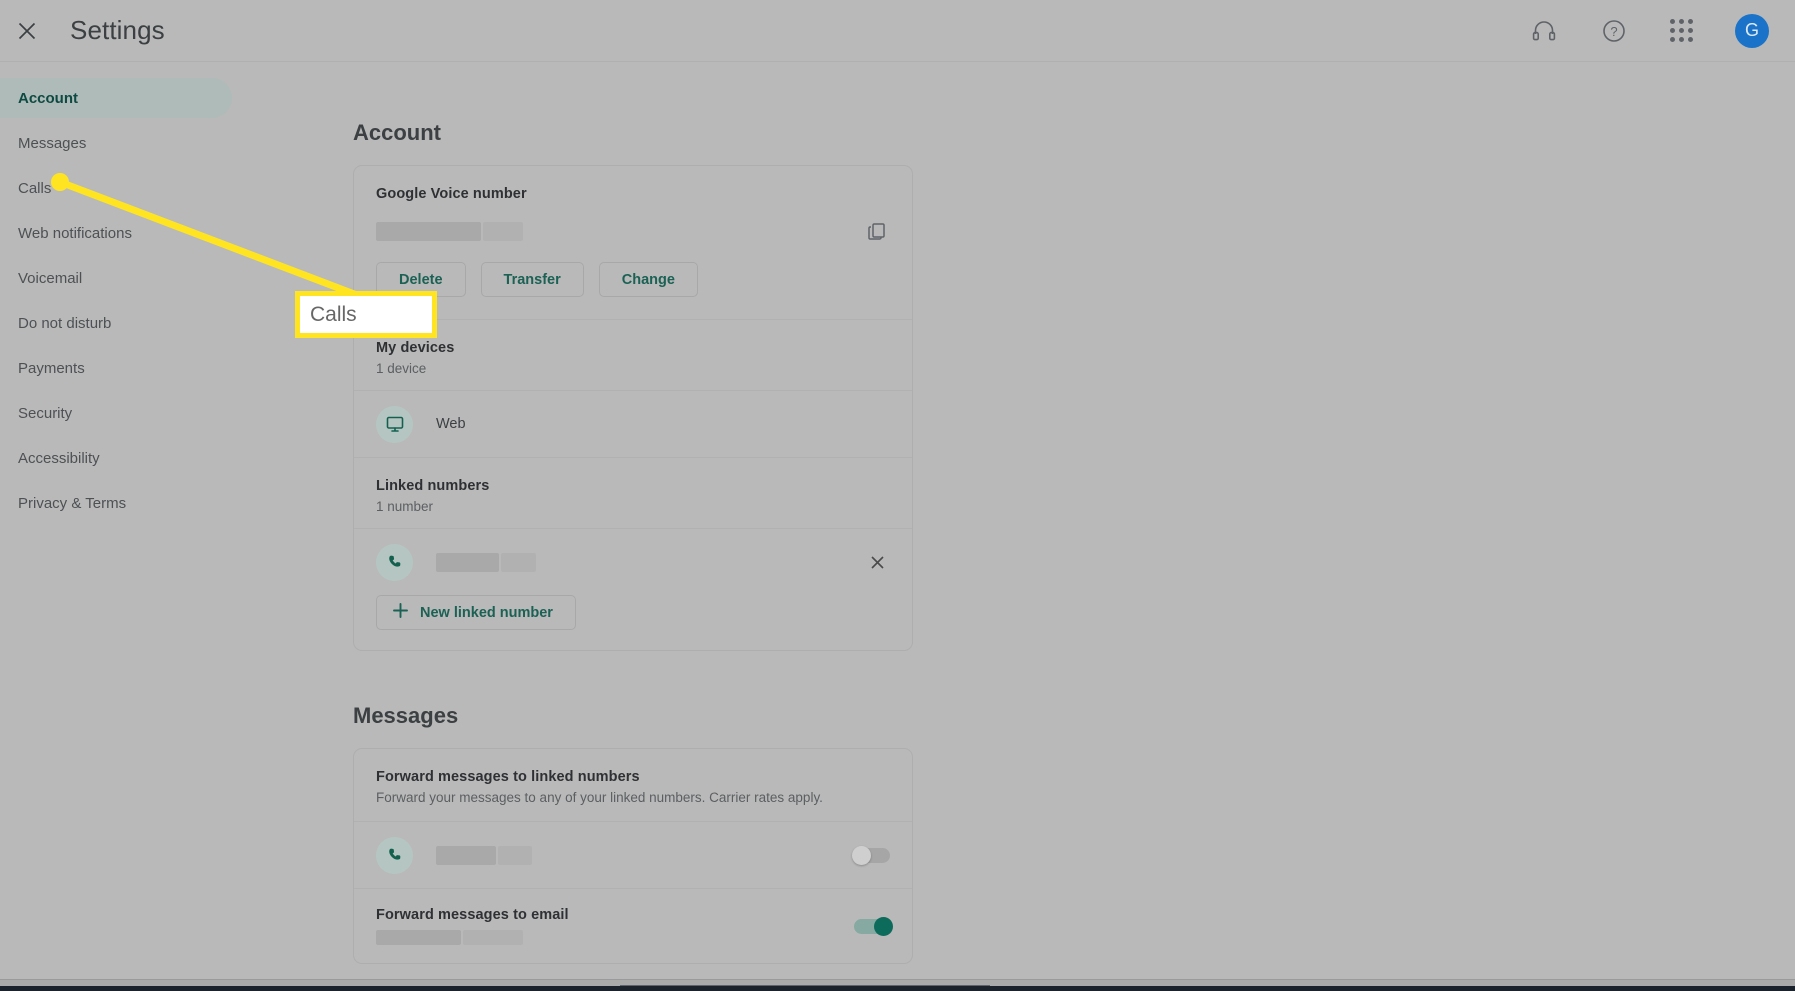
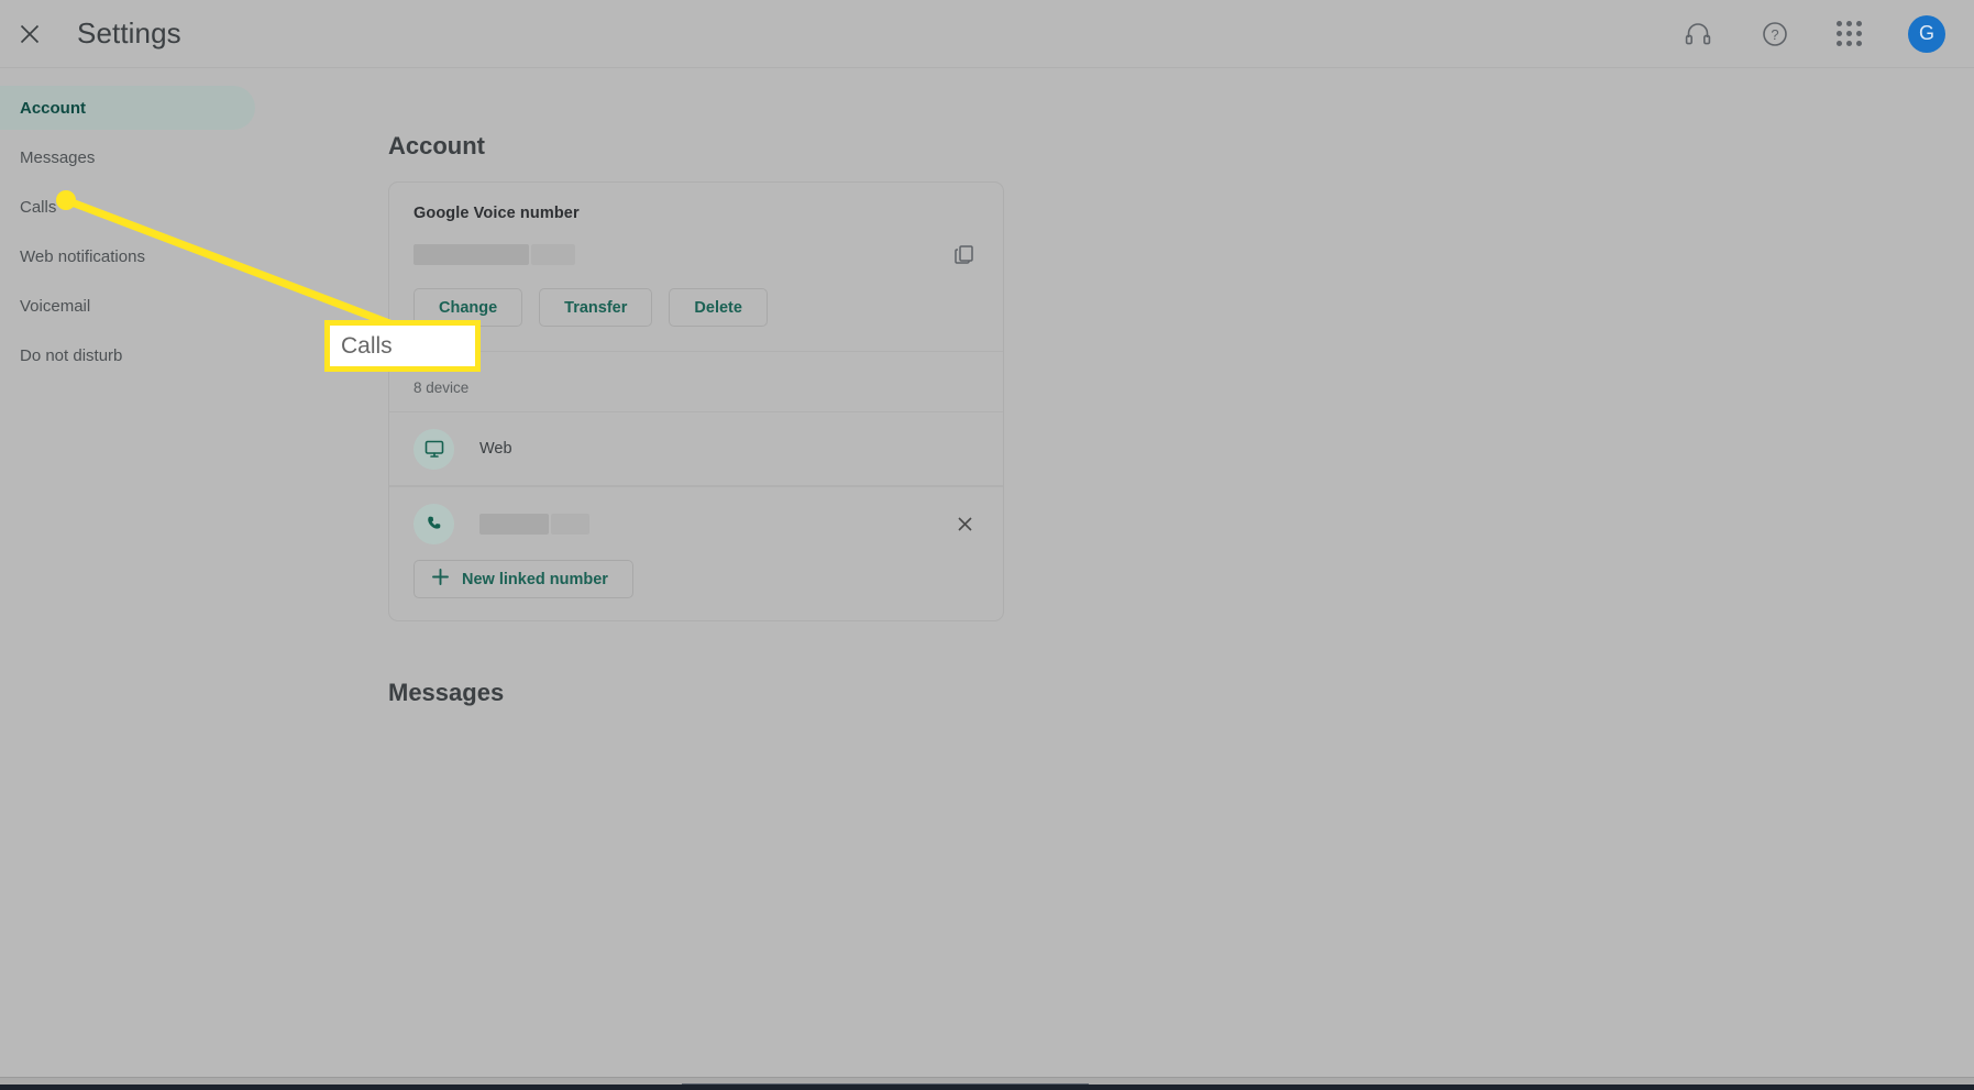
  Settings
  ?
  G
  Account
  Messages
  Calls
  Web notifications
  Voicemail
  Do not disturb
- Payments
- Security
- Accessibility
- Privacy & Terms
  Account
  Google Voice number
- Delete
+ Change
  Transfer
- Change
+ Delete
- My devices
- 1 device
+ 8 device
  Web
- Linked numbers
- 1 number
  New linked number
  Messages
- Forward messages to linked numbers
- Forward your messages to any of your linked numbers. Carrier rates apply.
- Forward messages to email
  Calls
